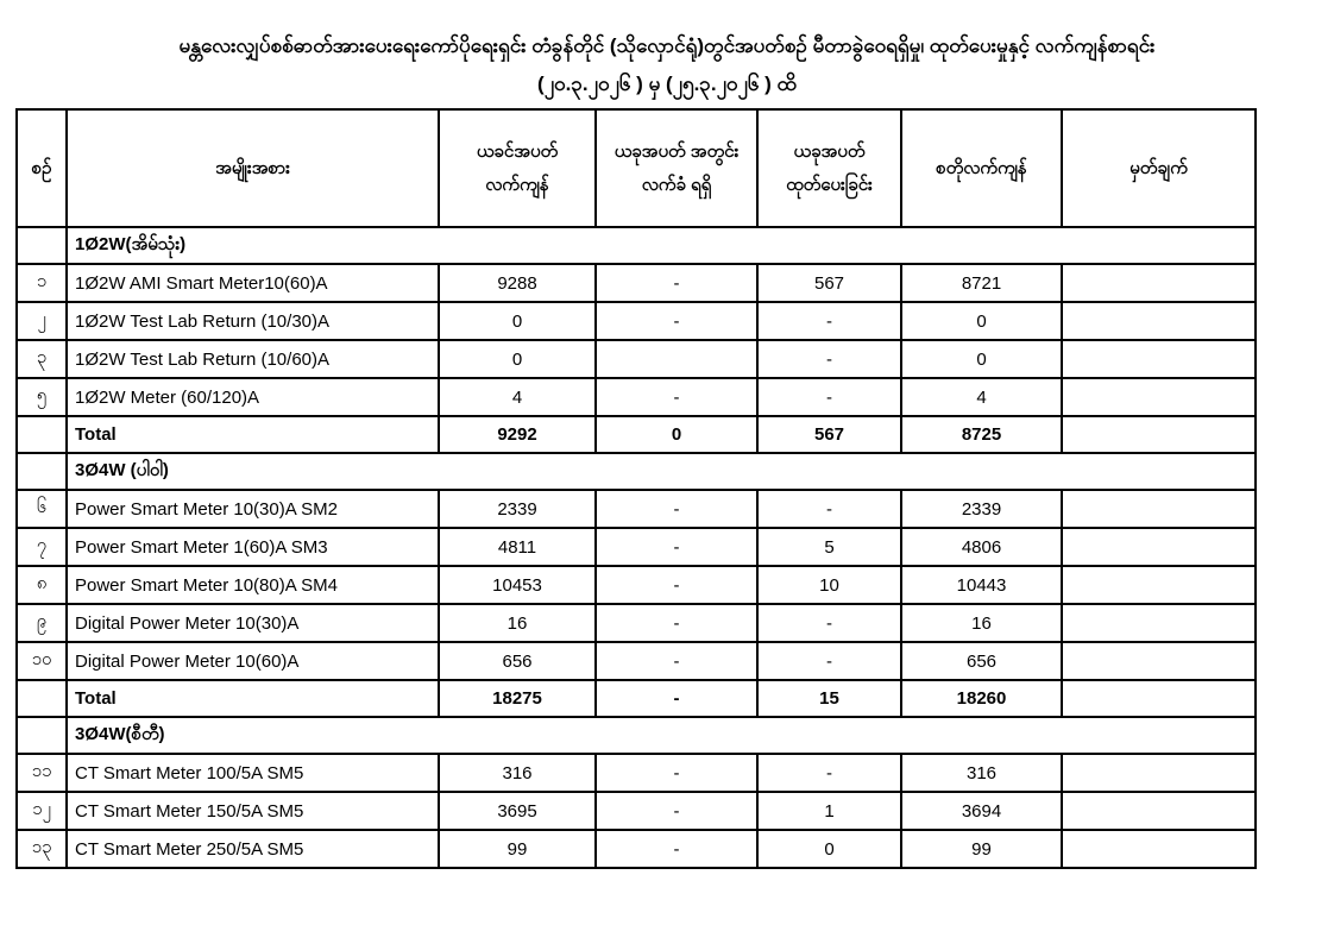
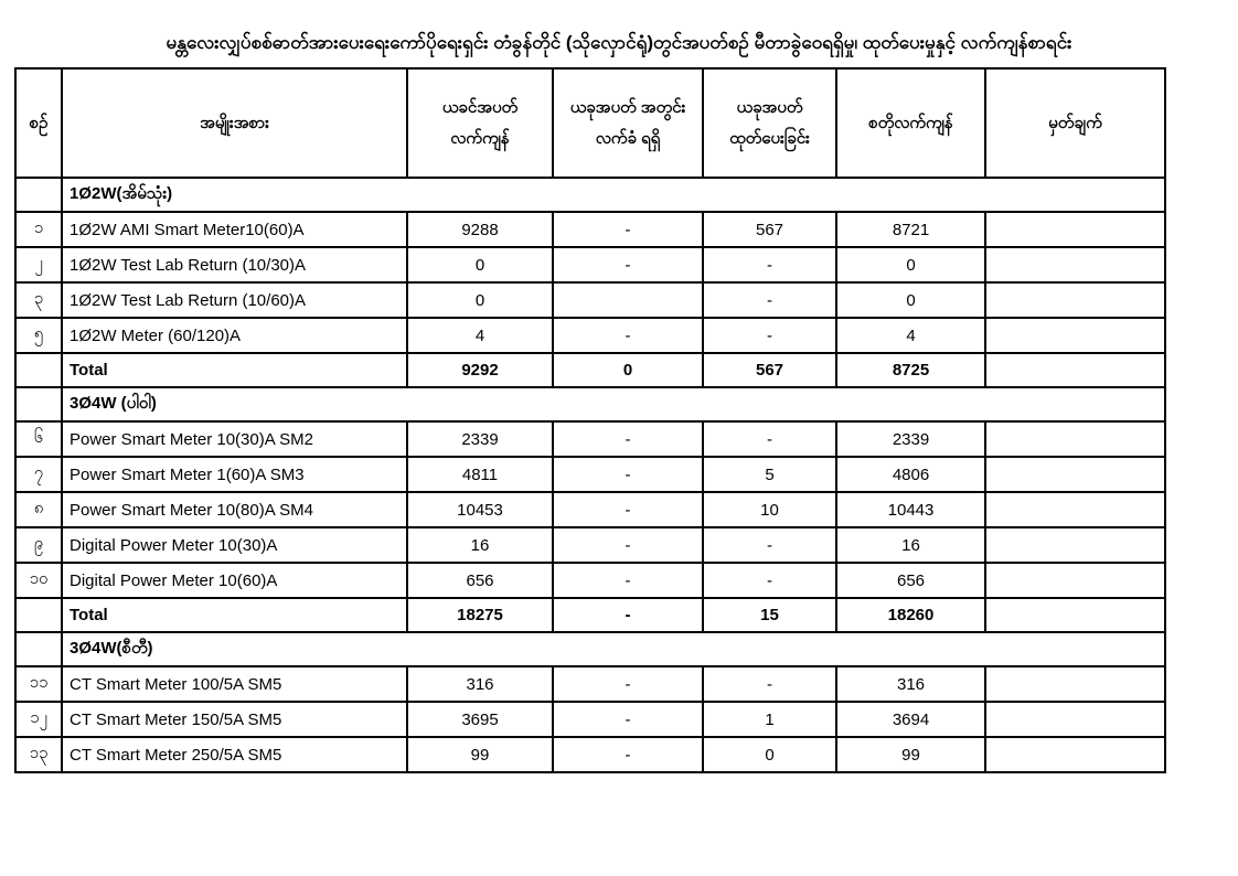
  မန္တလေးလျှပ်စစ်ဓာတ်အားပေးရေးကော်ပိုရေးရှင်း တံခွန်တိုင် (သိုလှောင်ရုံ)တွင်အပတ်စဉ် မီတာခွဲဝေရရှိမှု၊ ထုတ်ပေးမှုနှင့် လက်ကျန်စာရင်း
- (၂၀.၃.၂၀၂၆ ) မှ (၂၅.၃.၂၀၂၆ ) ထိ
  စဉ်	အမျိုးအစား	ယခင်အပတ် လက်ကျန်	ယခုအပတ် အတွင်းလက်ခံ ရရှိ	ယခုအပတ် ထုတ်ပေးခြင်း	စတိုလက်ကျန်	မှတ်ချက်
  	1Ø2W(အိမ်သုံး)
  ၁	1Ø2W AMI Smart Meter10(60)A	9288	-	567	8721
  ၂	1Ø2W Test Lab Return (10/30)A	0	-	-	0
  ၃	1Ø2W Test Lab Return (10/60)A	0		-	0
  ၅	1Ø2W Meter (60/120)A	4	-	-	4
  	Total	9292	0	567	8725
  	3Ø4W (ပါဝါ)
  ၆	Power Smart Meter 10(30)A SM2	2339	-	-	2339
  ၇	Power Smart Meter 1(60)A SM3	4811	-	5	4806
  ၈	Power Smart Meter 10(80)A SM4	10453	-	10	10443
  ၉	Digital Power Meter 10(30)A	16	-	-	16
  ၁၀	Digital Power Meter 10(60)A	656	-	-	656
  	Total	18275	-	15	18260
  	3Ø4W(စီတီ)
  ၁၁	CT Smart Meter 100/5A SM5	316	-	-	316
  ၁၂	CT Smart Meter 150/5A SM5	3695	-	1	3694
  ၁၃	CT Smart Meter 250/5A SM5	99	-	0	99
